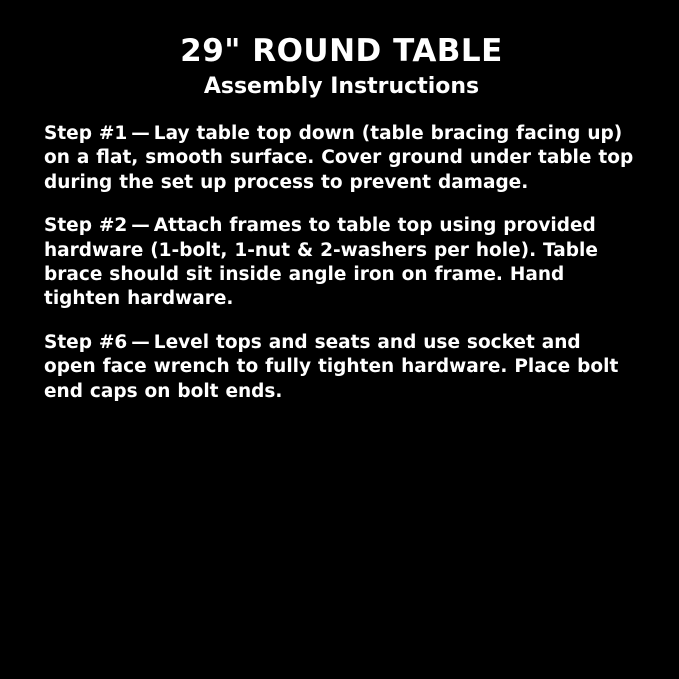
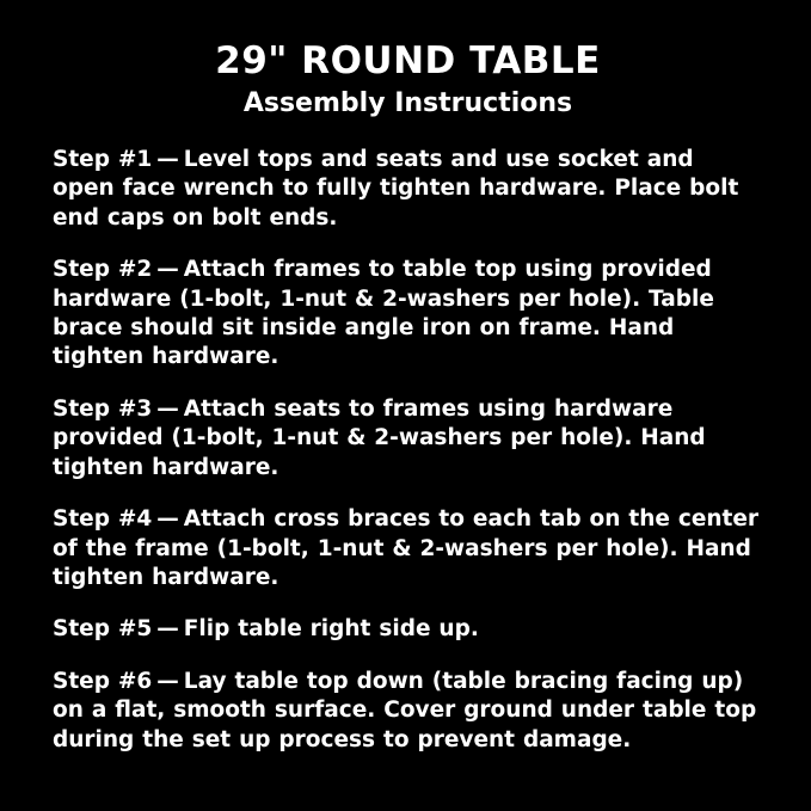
  29" ROUND TABLE
  Assembly Instructions
- Step #1 — Lay table top down (table bracing facing up) on a flat, smooth surface. Cover ground under table top during the set up process to prevent damage.
+ Step #1 — Level tops and seats and use socket and open face wrench to fully tighten hardware. Place bolt end caps on bolt ends.
  Step #2 — Attach frames to table top using provided hardware (1-bolt, 1-nut & 2-washers per hole). Table brace should sit inside angle iron on frame. Hand tighten hardware.
+ Step #3 — Attach seats to frames using hardware provided (1-bolt, 1-nut & 2-washers per hole). Hand tighten hardware.
+ Step #4 — Attach cross braces to each tab on the center of the frame (1-bolt, 1-nut & 2-washers per hole). Hand tighten hardware.
+ Step #5 — Flip table right side up.
- Step #6 — Level tops and seats and use socket and open face wrench to fully tighten hardware. Place bolt end caps on bolt ends.
+ Step #6 — Lay table top down (table bracing facing up) on a flat, smooth surface. Cover ground under table top during the set up process to prevent damage.
